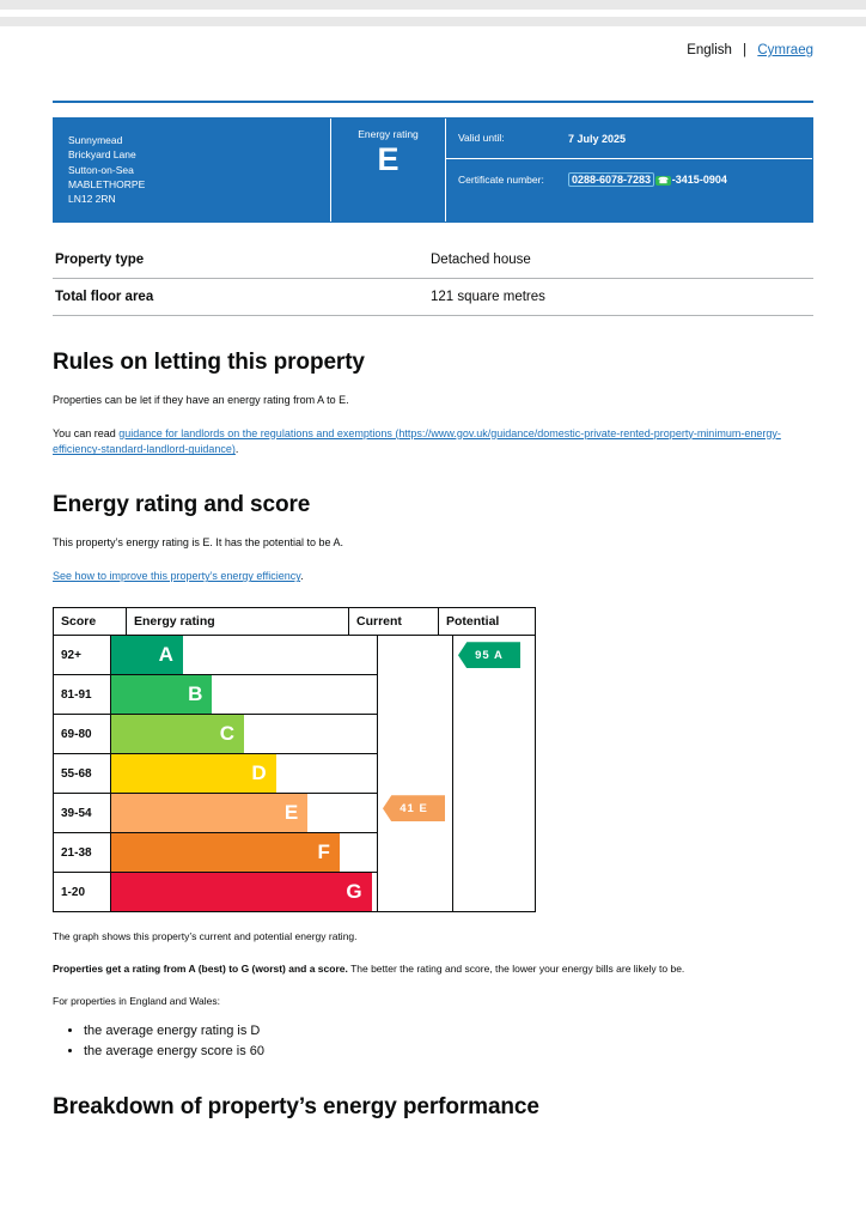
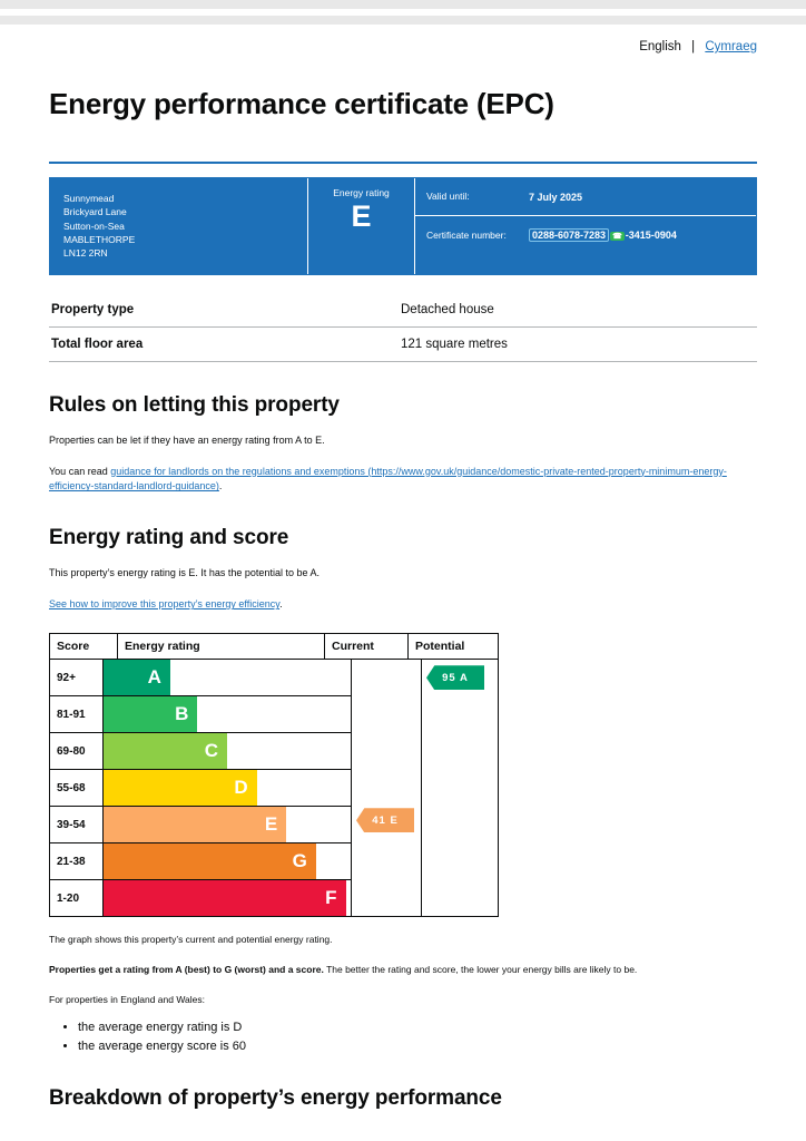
  English | Cymraeg
+ Energy performance certificate (EPC)
  Sunnymead
  Brickyard Lane
  Sutton-on-Sea
  MABLETHORPE
  LN12 2RN
  Energy rating
  E
  Valid until:
  7 July 2025
  Certificate number:
  0288-6078-7283 -3415-0904
  Property type	Detached house
  Total floor area	121 square metres
  Rules on letting this property
  Properties can be let if they have an energy rating from A to E.
  You can read guidance for landlords on the regulations and exemptions (https://www.gov.uk/guidance/domestic-private-rented-property-minimum-energy-efficiency-standard-landlord-guidance).
  Energy rating and score
  This property’s energy rating is E. It has the potential to be A.
  See how to improve this property’s energy efficiency.
  Score
  Energy rating
  Current
  Potential
  92+
  A
  81-91
  B
  69-80
  C
  55-68
  D
  39-54
  E
  21-38
- F
+ G
  1-20
- G
+ F
  41 E
  95 A
  The graph shows this property’s current and potential energy rating.
  Properties get a rating from A (best) to G (worst) and a score. The better the rating and score, the lower your energy bills are likely to be.
  For properties in England and Wales:
  the average energy rating is D
  the average energy score is 60
  Breakdown of property’s energy performance
